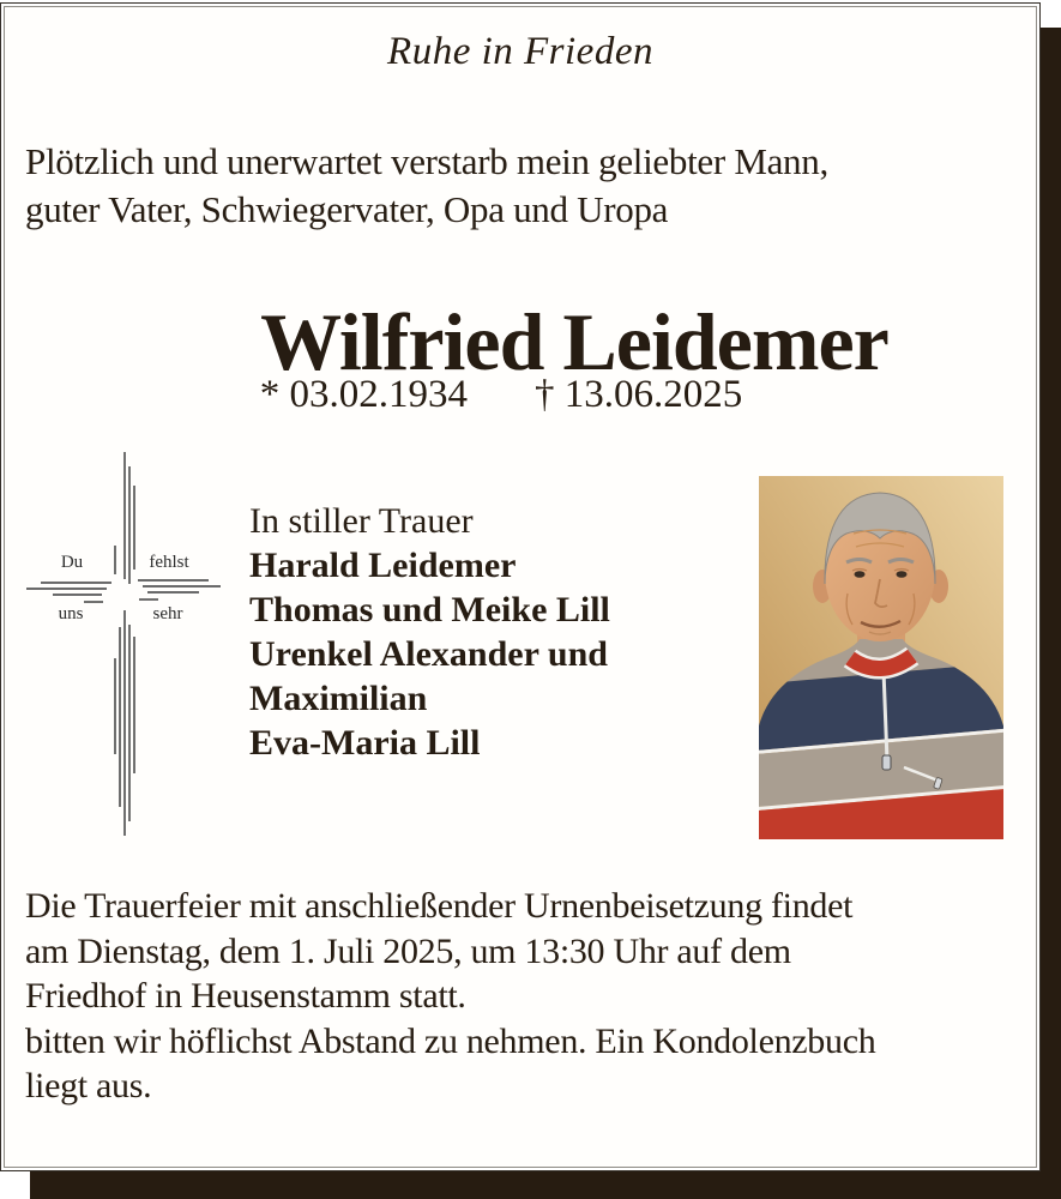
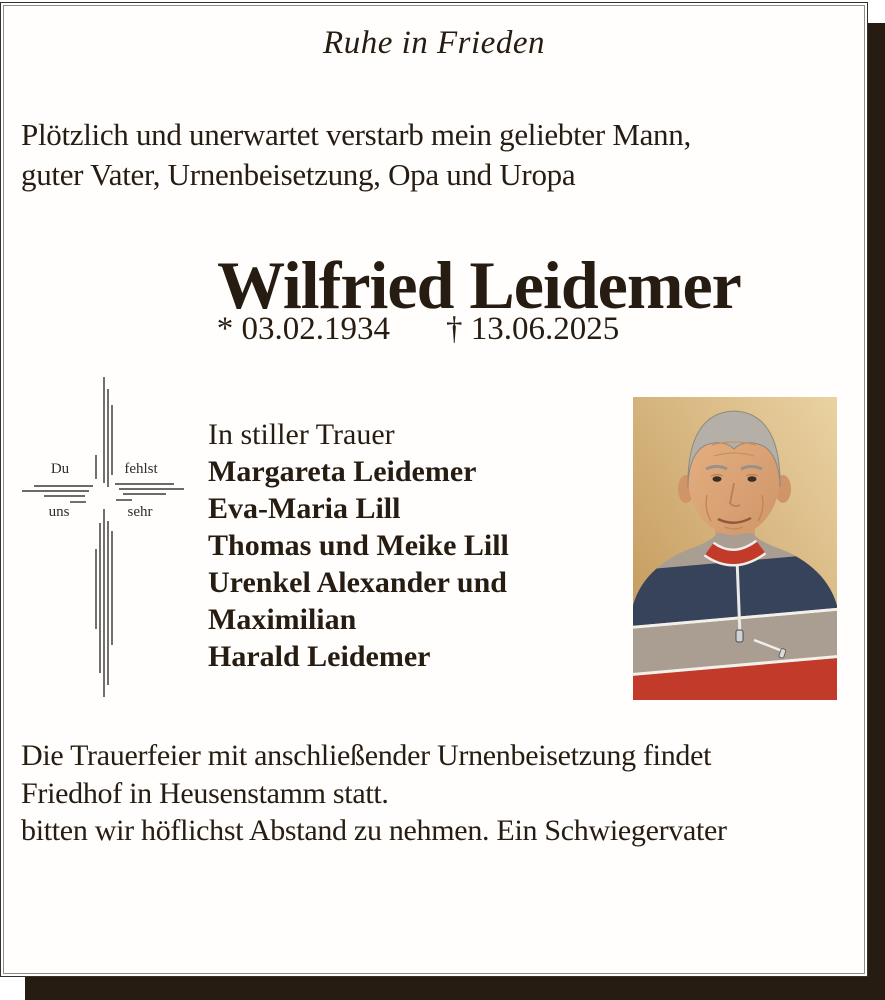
  Ruhe in Frieden
  Plötzlich und unerwartet verstarb mein geliebter Mann,
- guter Vater, Schwiegervater, Opa und Uropa
+ guter Vater, Urnenbeisetzung, Opa und Uropa
  Wilfried Leidemer
  * 03.02.1934 † 13.06.2025
  Du
  fehlst
  uns
  sehr
  In stiller Trauer
+ Margareta Leidemer
- Harald Leidemer
+ Eva-Maria Lill
  Thomas und Meike Lill
  Urenkel Alexander und
  Maximilian
- Eva-Maria Lill
+ Harald Leidemer
  Die Trauerfeier mit anschließender Urnenbeisetzung findet
- am Dienstag, dem 1. Juli 2025, um 13:30 Uhr auf dem
  Friedhof in Heusenstamm statt.
- bitten wir höflichst Abstand zu nehmen. Ein Kondolenzbuch
+ bitten wir höflichst Abstand zu nehmen. Ein Schwiegervater
- liegt aus.
